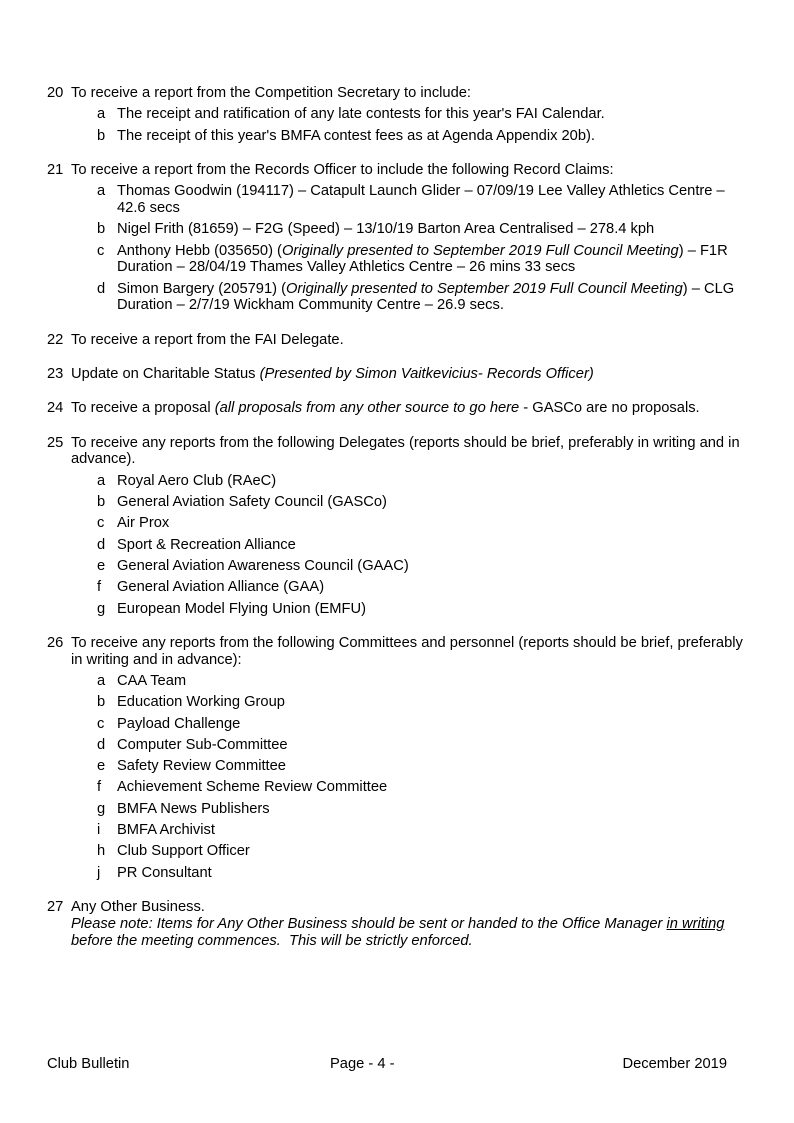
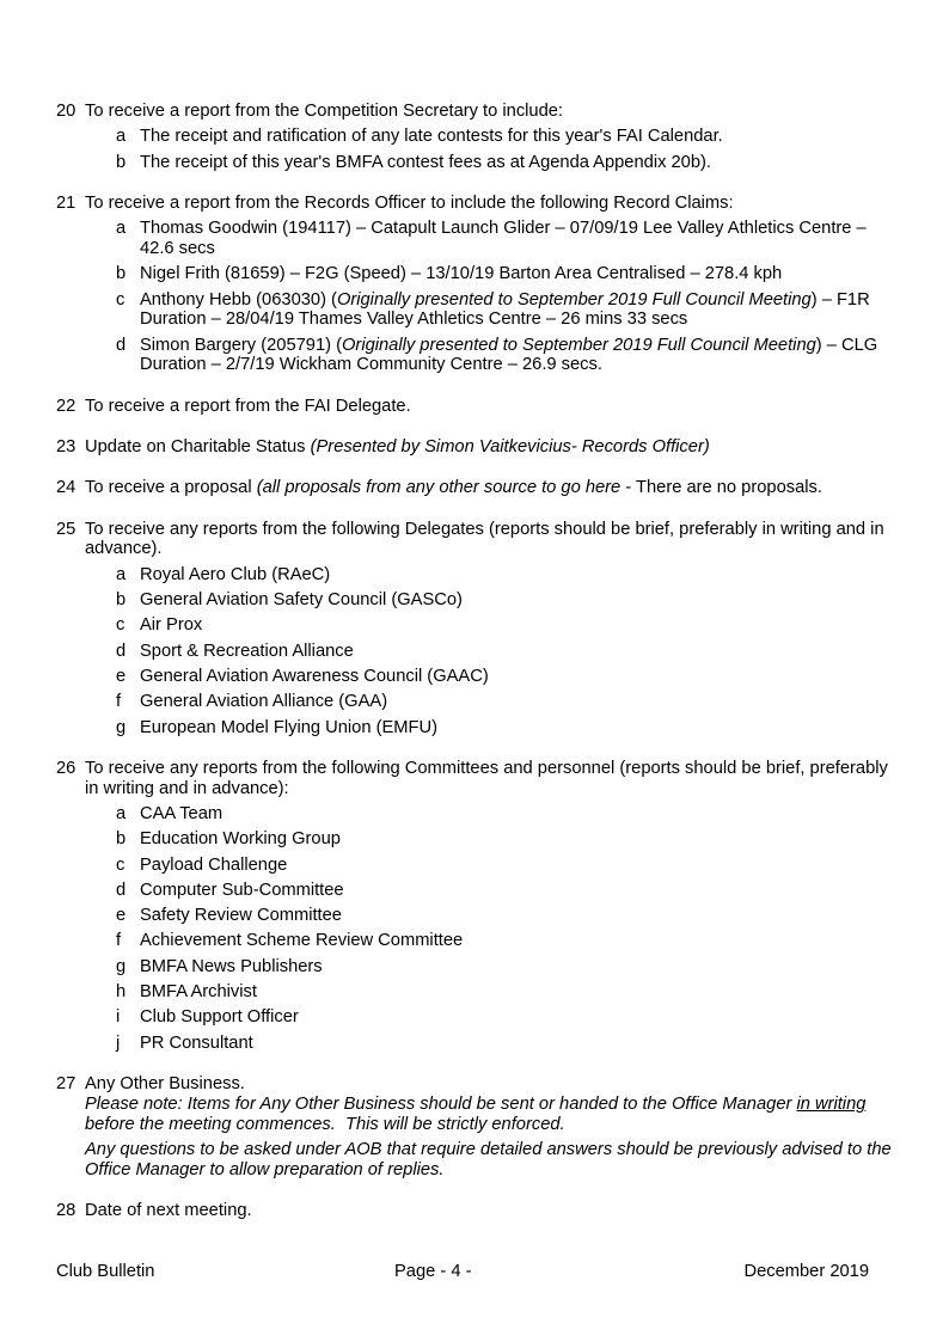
  20
  To receive a report from the Competition Secretary to include:
  a
  The receipt and ratification of any late contests for this year's FAI Calendar.
  b
  The receipt of this year's BMFA contest fees as at Agenda Appendix 20b).
  21
  To receive a report from the Records Officer to include the following Record Claims:
  a
  Thomas Goodwin (194117) – Catapult Launch Glider – 07/09/19 Lee Valley Athletics Centre – 42.6 secs
  b
  Nigel Frith (81659) – F2G (Speed) – 13/10/19 Barton Area Centralised – 278.4 kph
  c
- Anthony Hebb (035650) (Originally presented to September 2019 Full Council Meeting) – F1R Duration – 28/04/19 Thames Valley Athletics Centre – 26 mins 33 secs
+ Anthony Hebb (063030) (Originally presented to September 2019 Full Council Meeting) – F1R Duration – 28/04/19 Thames Valley Athletics Centre – 26 mins 33 secs
  d
  Simon Bargery (205791) (Originally presented to September 2019 Full Council Meeting) – CLG Duration – 2/7/19 Wickham Community Centre – 26.9 secs.
  22
  To receive a report from the FAI Delegate.
  23
  Update on Charitable Status (Presented by Simon Vaitkevicius- Records Officer)
  24
- To receive a proposal (all proposals from any other source to go here - GASCo are no proposals.
+ To receive a proposal (all proposals from any other source to go here - There are no proposals.
  25
  To receive any reports from the following Delegates (reports should be brief, preferably in writing and in advance).
  a
  Royal Aero Club (RAeC)
  b
  General Aviation Safety Council (GASCo)
  c
  Air Prox
  d
  Sport & Recreation Alliance
  e
  General Aviation Awareness Council (GAAC)
  f
  General Aviation Alliance (GAA)
  g
  European Model Flying Union (EMFU)
  26
  To receive any reports from the following Committees and personnel (reports should be brief, preferably in writing and in advance):
  a
  CAA Team
  b
  Education Working Group
  c
  Payload Challenge
  d
  Computer Sub-Committee
  e
  Safety Review Committee
  f
  Achievement Scheme Review Committee
  g
  BMFA News Publishers
- i
+ h
  BMFA Archivist
- h
+ i
  Club Support Officer
  j
  PR Consultant
  27
  Any Other Business.
  Please note: Items for Any Other Business should be sent or handed to the Office Manager in writing before the meeting commences. This will be strictly enforced.
+ Any questions to be asked under AOB that require detailed answers should be previously advised to the Office Manager to allow preparation of replies.
+ 28
+ Date of next meeting.
  Club Bulletin
  Page - 4 -
  December 2019
